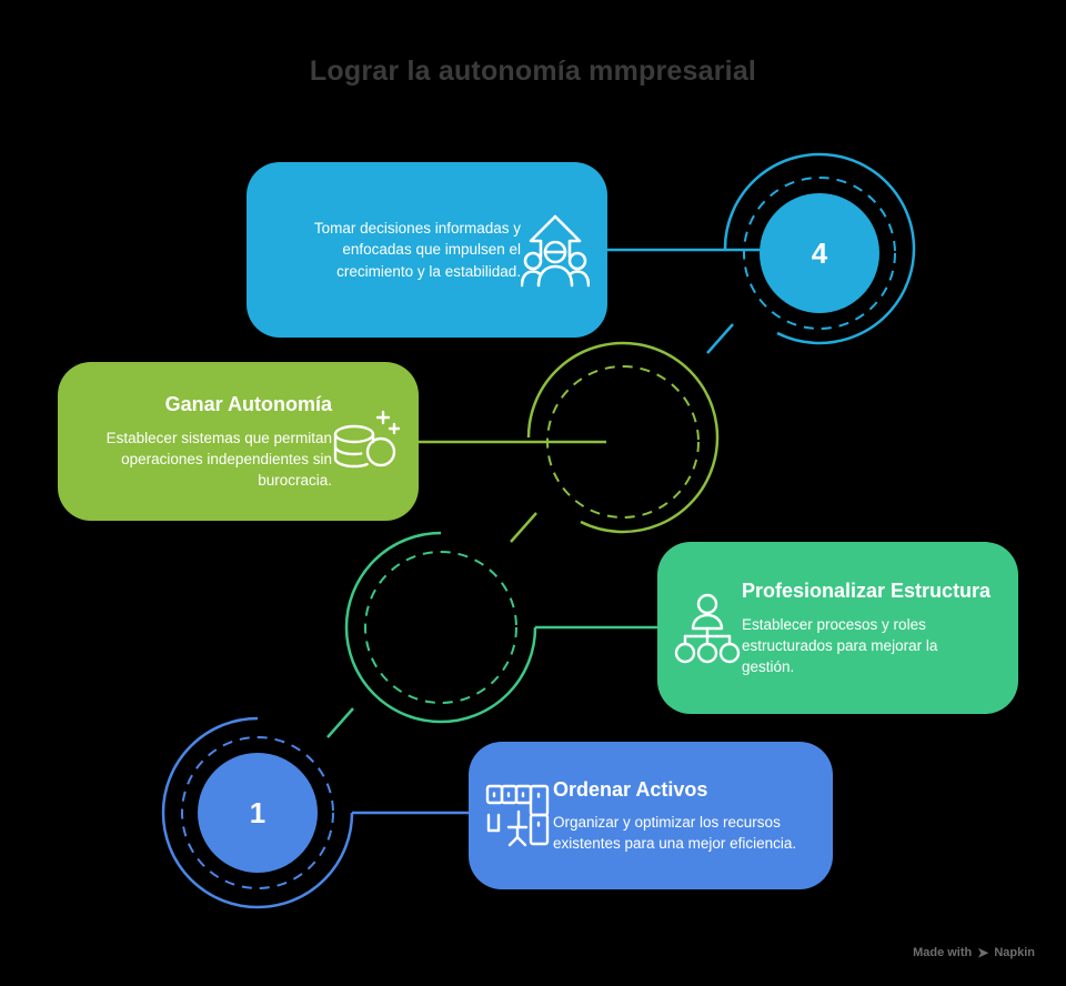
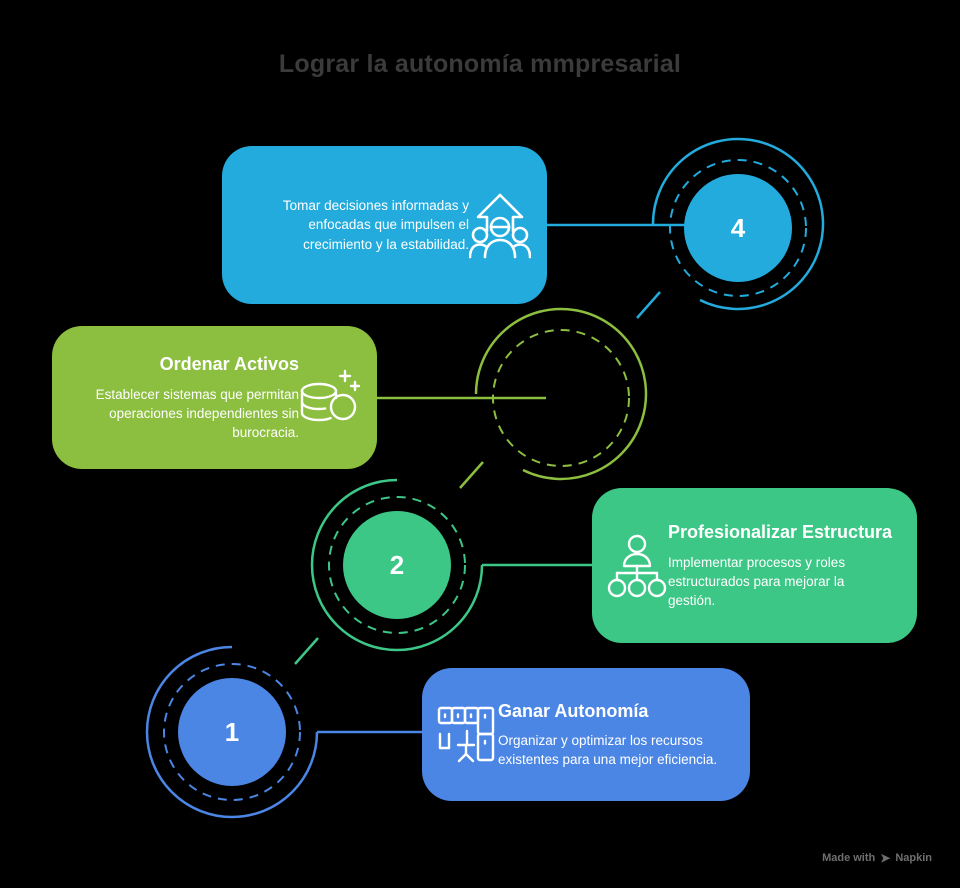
  Lograr la autonomía mmpresarial
  4
+ 2
  1
  Tomar decisiones informadas y enfocadas que impulsen el crecimiento y la estabilidad.
- Ganar Autonomía
+ Ordenar Activos
  Establecer sistemas que permitan operaciones independientes sin burocracia.
  Profesionalizar Estructura
- Establecer procesos y roles estructurados para mejorar la gestión.
+ Implementar procesos y roles estructurados para mejorar la gestión.
- Ordenar Activos
+ Ganar Autonomía
  Organizar y optimizar los recursos existentes para una mejor eficiencia.
  Made with
  ➤
  Napkin
